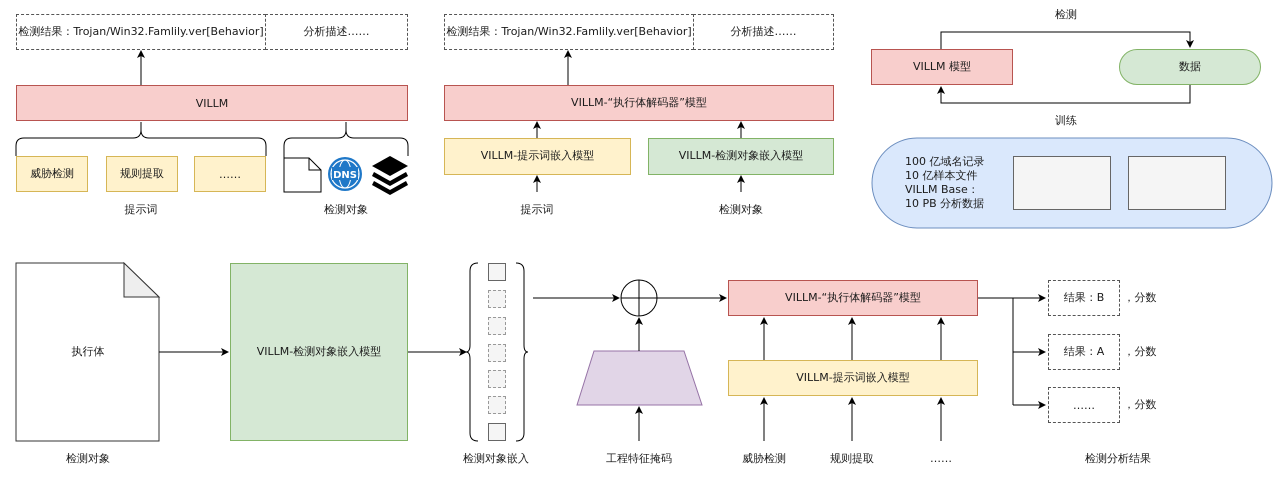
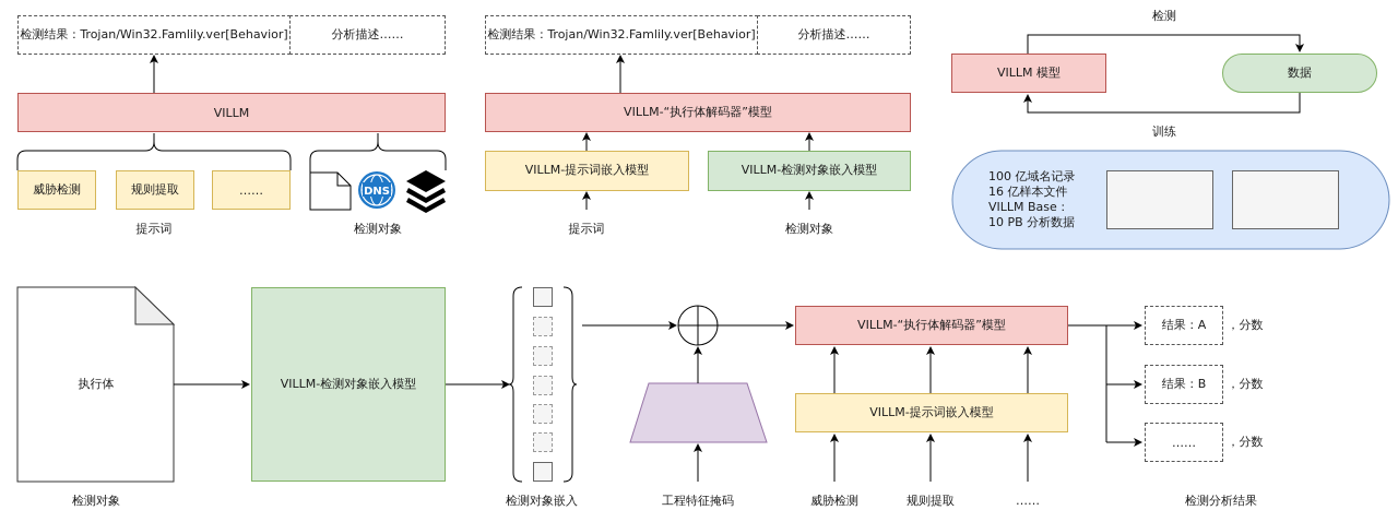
  DNS
  检测结果：Trojan/Win32.Famlily.ver[Behavior]
  分析描述……
  VILLM
  威胁检测
  规则提取
  ……
  提示词
  检测对象
  检测结果：Trojan/Win32.Famlily.ver[Behavior]
  分析描述……
  VILLM-“执行体解码器”模型
  VILLM-提示词嵌入模型
  VILLM-检测对象嵌入模型
  提示词
  检测对象
  检测
  训练
  VILLM 模型
  数据
  100 亿域名记录
- 10 亿样本文件
+ 16 亿样本文件
  VILLM Base：
  10 PB 分析数据
  执行体
  检测对象
  VILLM-检测对象嵌入模型
  检测对象嵌入
  工程特征掩码
  VILLM-“执行体解码器”模型
  VILLM-提示词嵌入模型
  威胁检测
  规则提取
  ……
- 结果：B
+ 结果：A
  ，分数
- 结果：A
+ 结果：B
  ，分数
  ……
  ，分数
  检测分析结果
